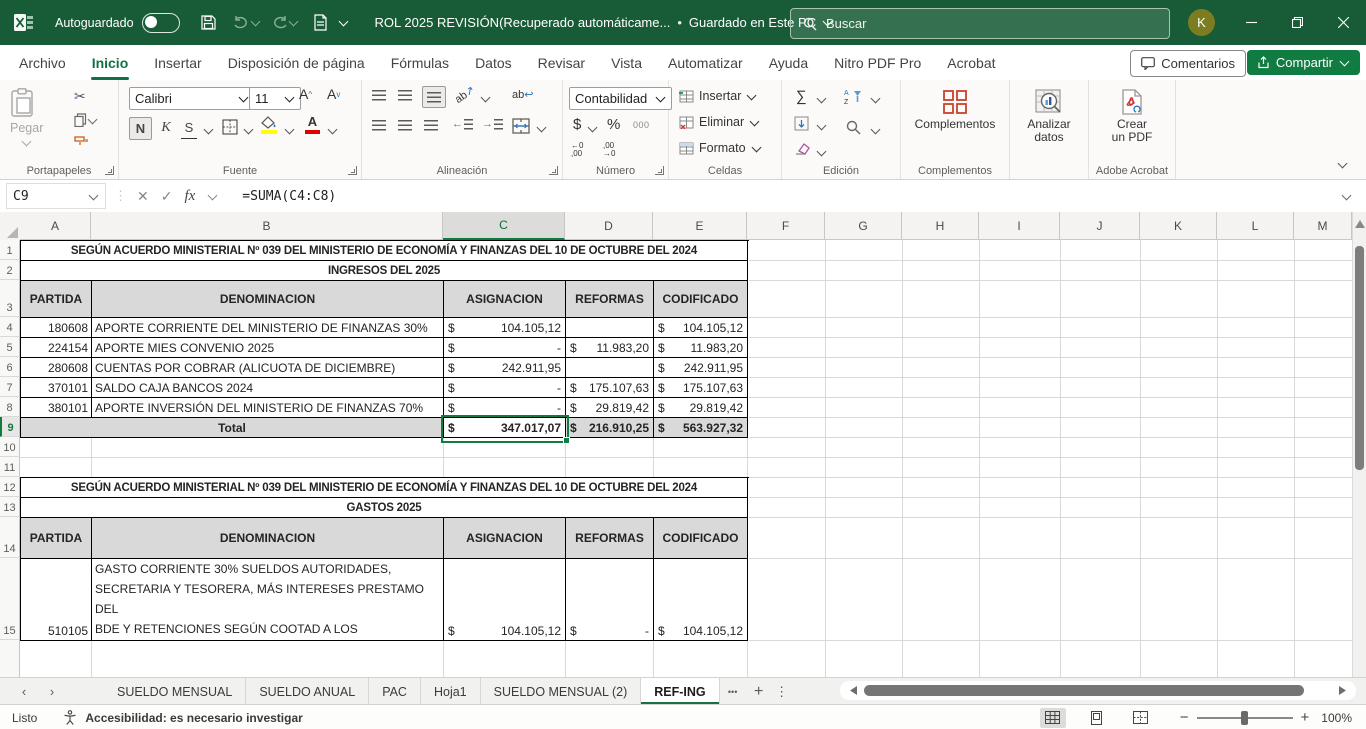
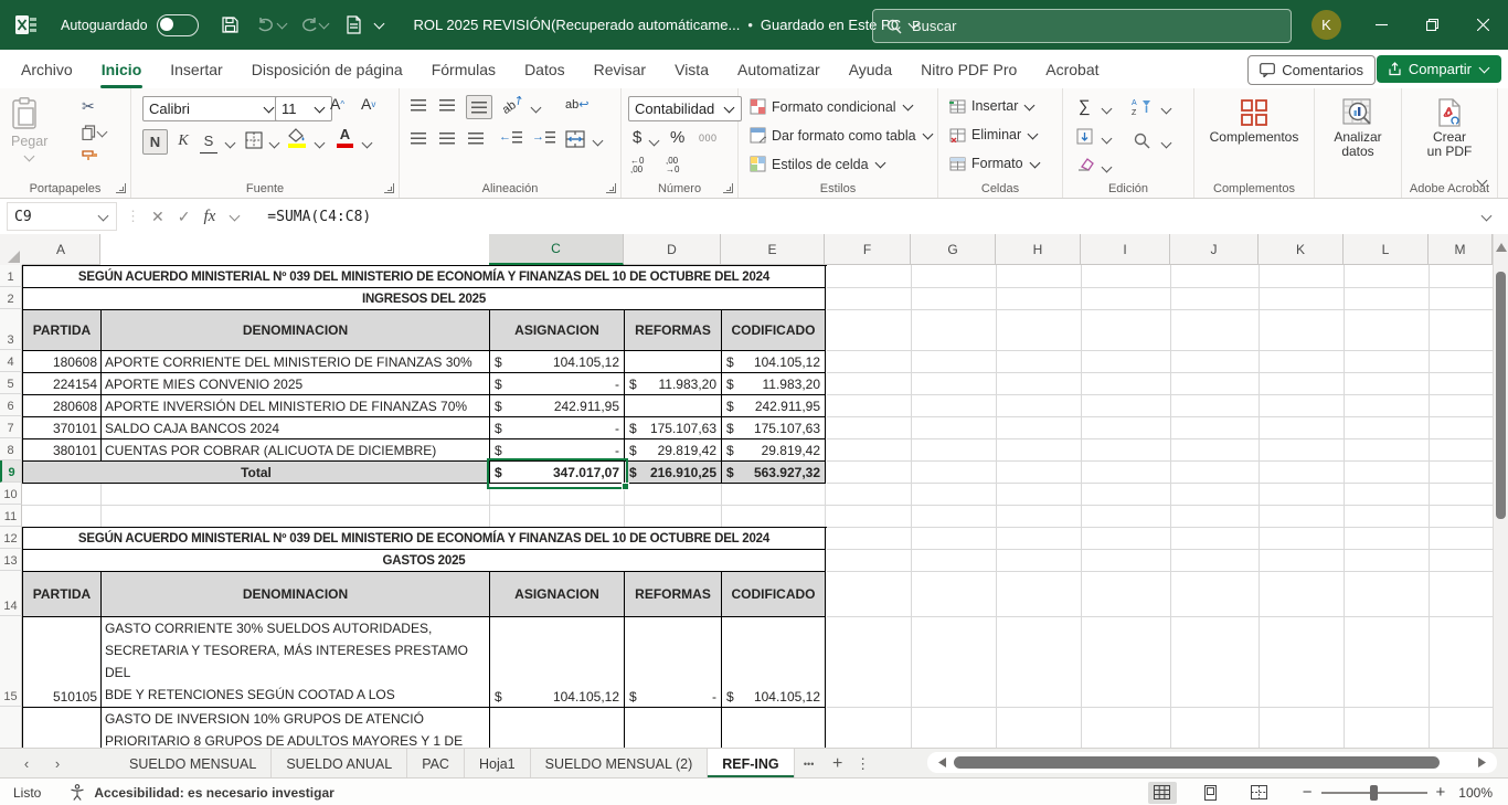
  Autoguardado
  ROL 2025 REVISIÓN(Recuperado automáticame...
  •
  Guardado en Este PC
  Buscar
  K
  Archivo
  Inicio
  Insertar
  Disposición de página
  Fórmulas
  Datos
  Revisar
  Vista
  Automatizar
  Ayuda
  Nitro PDF Pro
  Acrobat
  Comentarios
  Compartir
  Pegar
  ✂
  Portapapeles
  Calibri
  11
  A
  ^
  A
  v
  N
  K
  S
  A
  Fuente
  ab
  ↩
  ←
  →
  Alineación
  Contabilidad
  $
  %
  000
  ←0
  ,00
  ,00
  →0
  Número
+ Formato condicional
+ Dar formato como tabla
+ Estilos de celda
+ Estilos
  Insertar
  Eliminar
  Formato
  Celdas
  ∑
  Edición
  Complementos
  Complementos
  Analizar
  datos
  Crear
  un PDF
  Adobe Acrobat
  C9
  ⋮
  ✕
  ✓
  fx
  =SUMA(C4:C8)
  A
- B
  C
  D
  E
  F
  G
  H
  I
  J
  K
  L
  M
  1
  2
  3
  4
  5
  6
  7
  8
  9
  10
  11
  12
  13
  14
  15
  SEGÚN ACUERDO MINISTERIAL Nº 039 DEL MINISTERIO DE ECONOMÍA Y FINANZAS DEL 10 DE OCTUBRE DEL 2024
  INGRESOS DEL 2025
  PARTIDA
  DENOMINACION
  ASIGNACION
  REFORMAS
  CODIFICADO
  180608
  APORTE CORRIENTE DEL MINISTERIO DE FINANZAS 30%
  $
  104.105,12
  $
  104.105,12
  224154
  APORTE MIES CONVENIO 2025
  $
  -
  $
  11.983,20
  $
  11.983,20
  280608
- CUENTAS POR COBRAR (ALICUOTA DE DICIEMBRE)
+ APORTE INVERSIÓN DEL MINISTERIO DE FINANZAS 70%
  $
  242.911,95
  $
  242.911,95
  370101
  SALDO CAJA BANCOS 2024
  $
  -
  $
  175.107,63
  $
  175.107,63
  380101
- APORTE INVERSIÓN DEL MINISTERIO DE FINANZAS 70%
+ CUENTAS POR COBRAR (ALICUOTA DE DICIEMBRE)
  $
  -
  $
  29.819,42
  $
  29.819,42
  Total
  $
  347.017,07
  $
  216.910,25
  $
  563.927,32
  SEGÚN ACUERDO MINISTERIAL Nº 039 DEL MINISTERIO DE ECONOMÍA Y FINANZAS DEL 10 DE OCTUBRE DEL 2024
  GASTOS 2025
  PARTIDA
  DENOMINACION
  ASIGNACION
  REFORMAS
  CODIFICADO
  510105
  GASTO CORRIENTE 30% SUELDOS AUTORIDADES,
  SECRETARIA Y TESORERA, MÁS INTERESES PRESTAMO DEL
  BDE Y RETENCIONES SEGÚN COOTAD A LOS
  $
  104.105,12
  $
  -
  $
  104.105,12
+ GASTO DE INVERSION 10% GRUPOS DE ATENCIÓ
+ PRIORITARIO 8 GRUPOS DE ADULTOS MAYORES Y 1 DE
  ‹
  ›
  SUELDO MENSUAL
  SUELDO ANUAL
  PAC
  Hoja1
  SUELDO MENSUAL (2)
  REF-ING
  •••
  +
  ⋮
  Listo
  Accesibilidad: es necesario investigar
  −
  +
  100%
